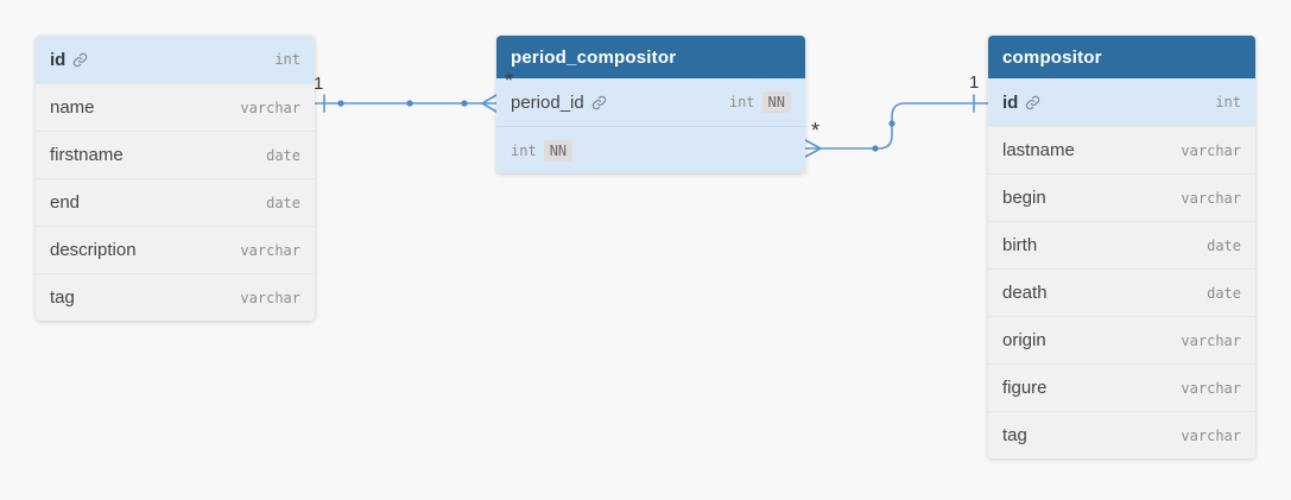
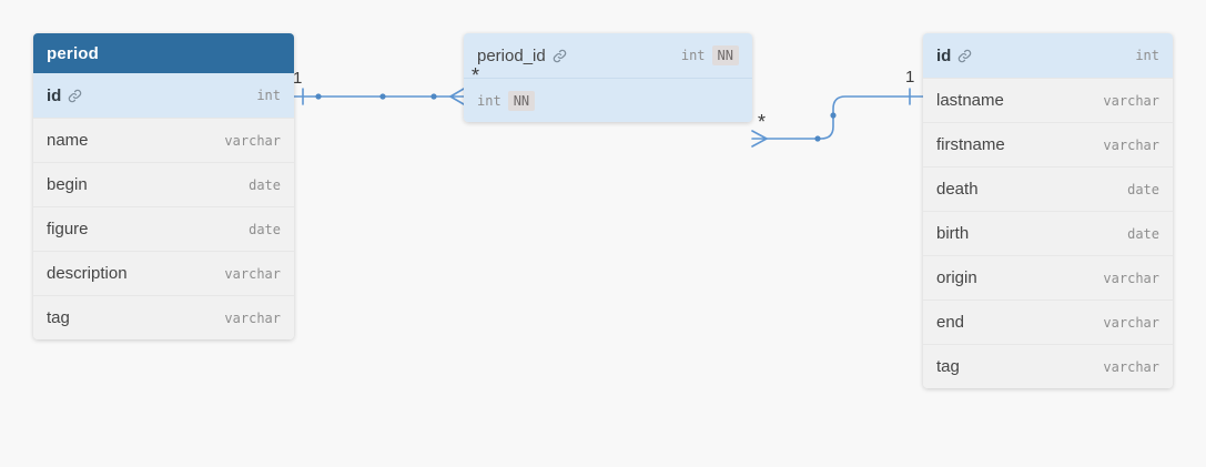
  1
  *
  *
  1
+ period
  id
  int
  name
  varchar
- firstname
+ begin
  date
- end
+ figure
  date
  description
  varchar
  tag
  varchar
- period_compositor
  period_id
  int
  NN
  int
  NN
- compositor
  id
  int
  lastname
  varchar
- begin
+ firstname
  varchar
- birth
+ death
  date
- death
+ birth
  date
  origin
  varchar
- figure
+ end
  varchar
  tag
  varchar
